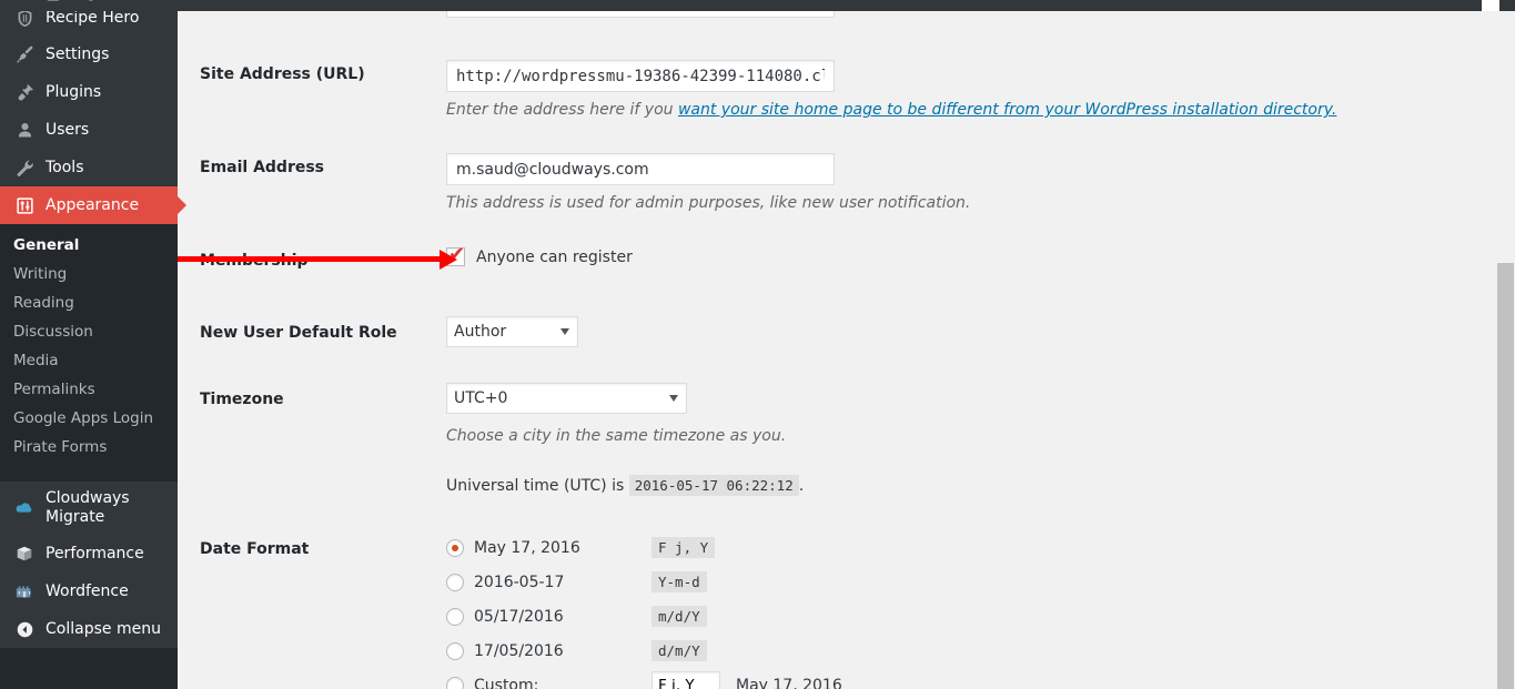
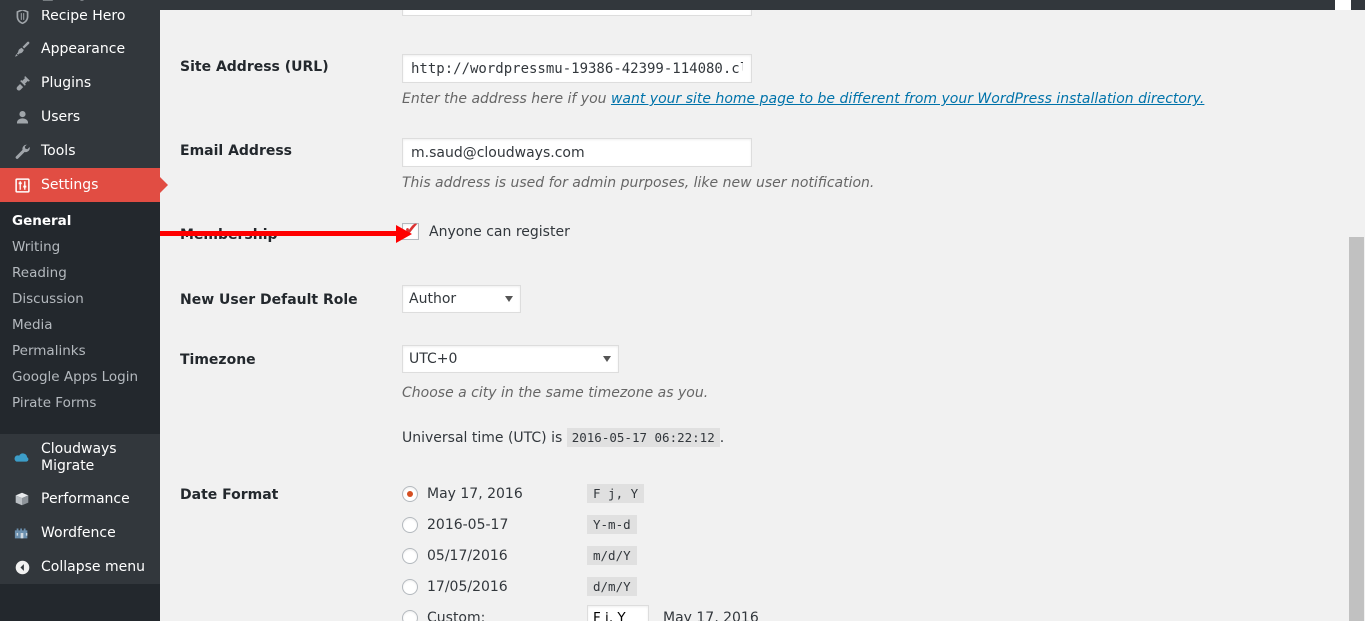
  Recipe Hero
- Settings
+ Appearance
  Plugins
  Users
  Tools
- Appearance
+ Settings
  General
  Writing
  Reading
  Discussion
  Media
  Permalinks
  Google Apps Login
  Pirate Forms
  Cloudways Migrate
  Performance
  Wordfence
  Collapse menu
  Site Address (URL)
  http://wordpressmu-19386-42399-114080.c
  Enter the address here if you want your site home page to be different from your WordPress installation directory.
  Email Address
  m.saud@cloudways.com
  This address is used for admin purposes, like new user notification.
  Anyone can register
  New User Default Role
  Author
  Timezone
  UTC+0
  Choose a city in the same timezone as you.
  Universal time (UTC) is 2016-05-17 06:22:12 .
  Date Format
  May 17, 2016
  F j, Y
  2016-05-17
  Y-m-d
  05/17/2016
  m/d/Y
  17/05/2016
  d/m/Y
  Custom:
  F j, Y
  May 17, 2016
